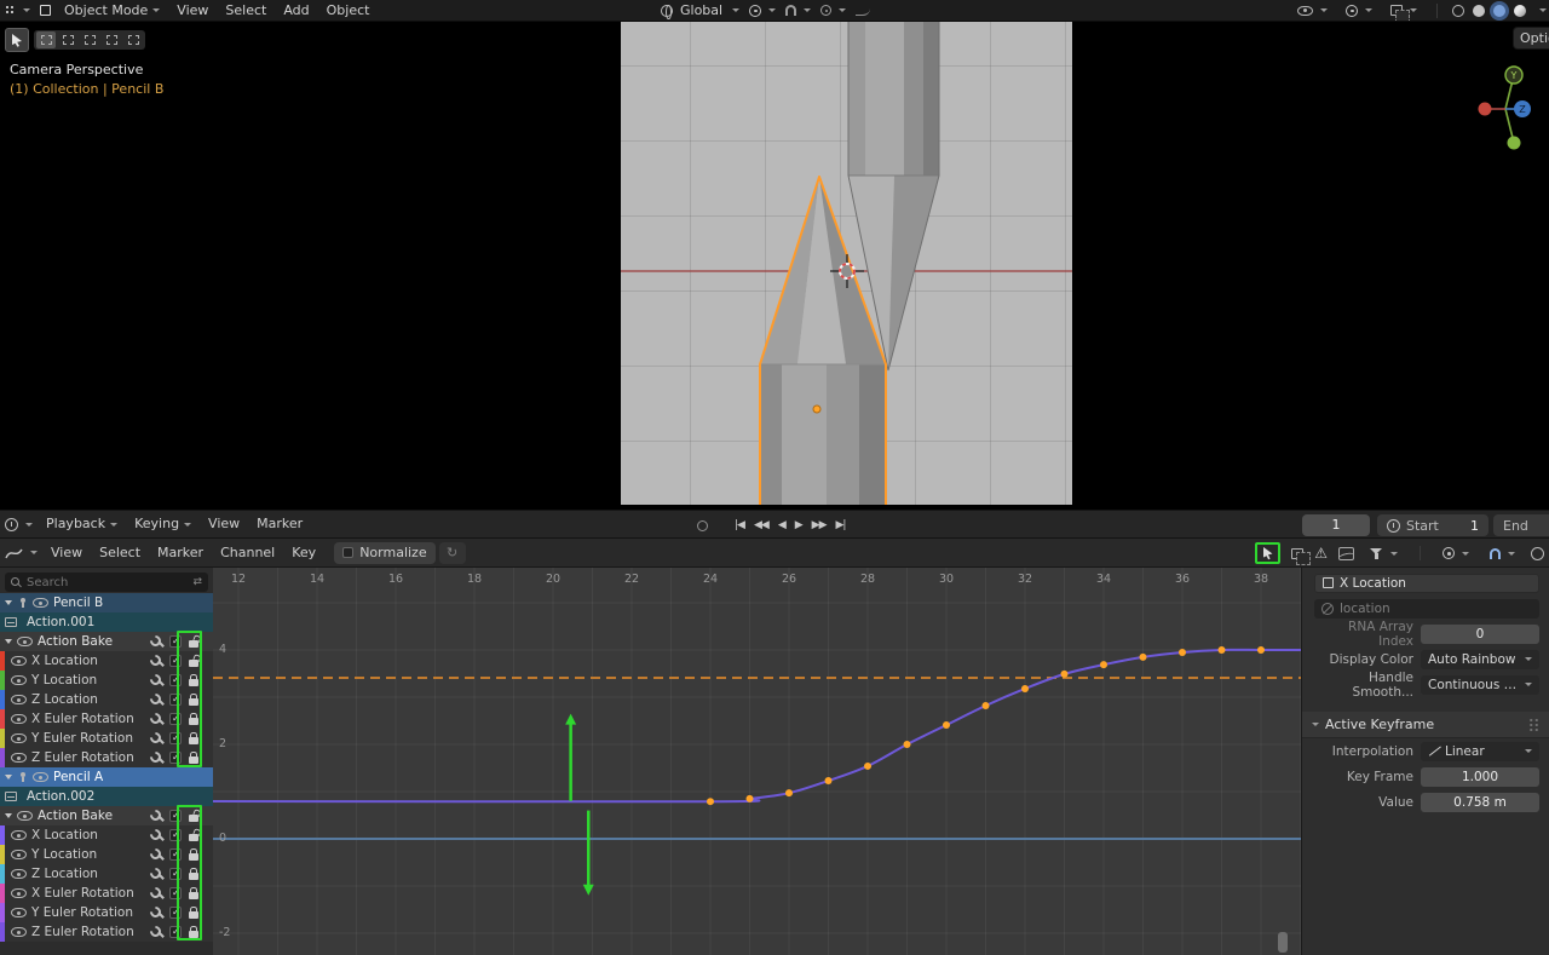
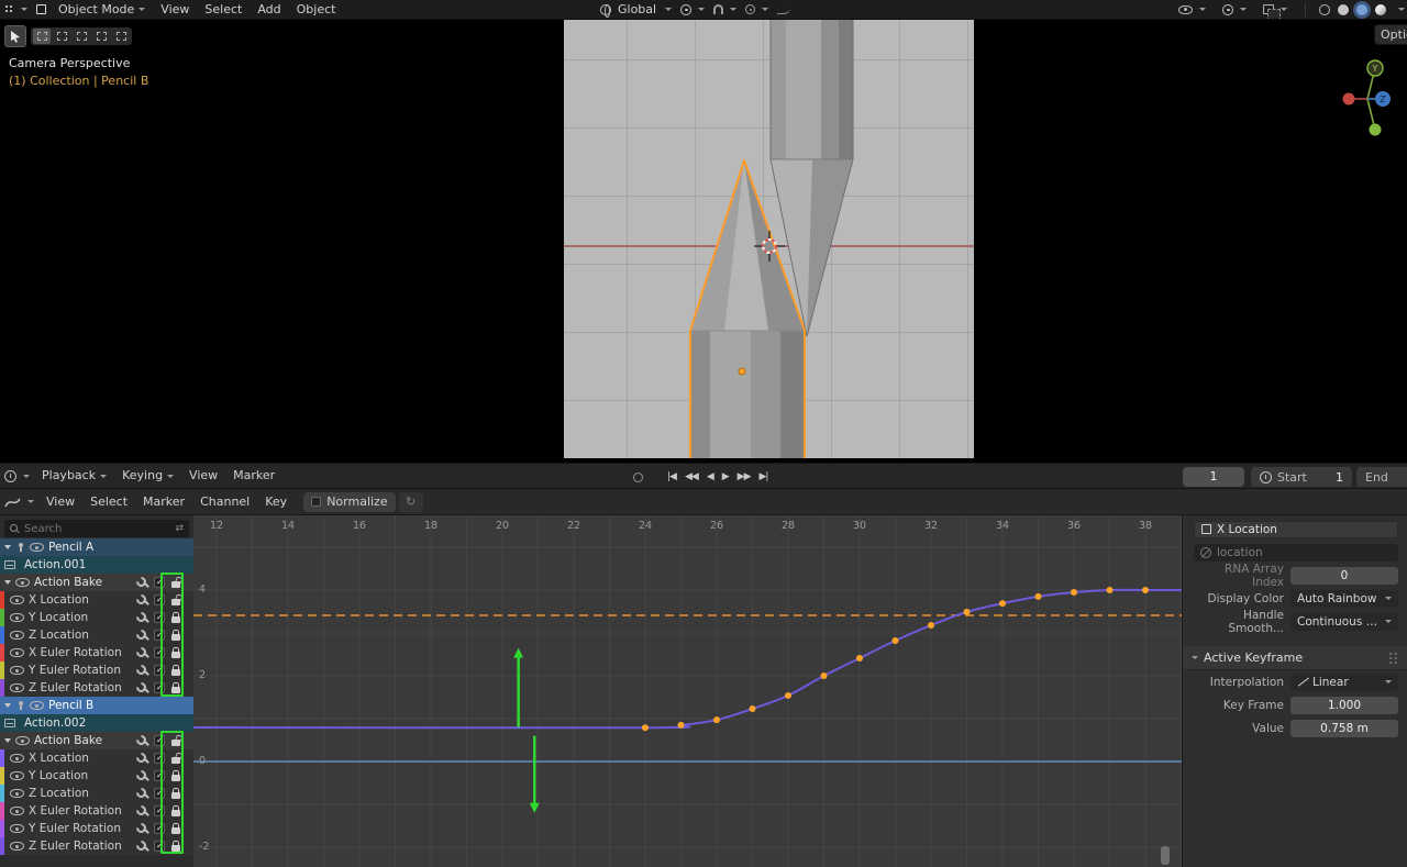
  Object Mode
  View
  Select
  Add
  Object
  Global
  Camera Perspective
  (1) Collection | Pencil B
  Opti
  Y
  Z
  Playback
  Keying
  View
  Marker
  |◀
  ◀◀
  ◀
  ▶
  ▶▶
  ▶|
  1
  Start
  1
  End
  View
  Select
  Marker
  Channel
  Key
  Normalize
  ↻
- ⚠
  Search
  ⇄
- Pencil B
+ Pencil A
  Action.001
  Action Bake
  X Location
  Y Location
  Z Location
  X Euler Rotation
  Y Euler Rotation
  Z Euler Rotation
- Pencil A
+ Pencil B
  Action.002
  Action Bake
  X Location
  Y Location
  Z Location
  X Euler Rotation
  Y Euler Rotation
  Z Euler Rotation
  12
  14
  16
  18
  20
  22
  24
  26
  28
  30
  32
  34
  36
  38
  4
  2
  0
  -2
  X Location
  location
  RNA Array Index
  0
  Display Color
  Auto Rainbow
  Handle Smooth...
  Active Keyframe
  Interpolation
  Linear
  Key Frame
  1.000
  Value
  0.758 m
